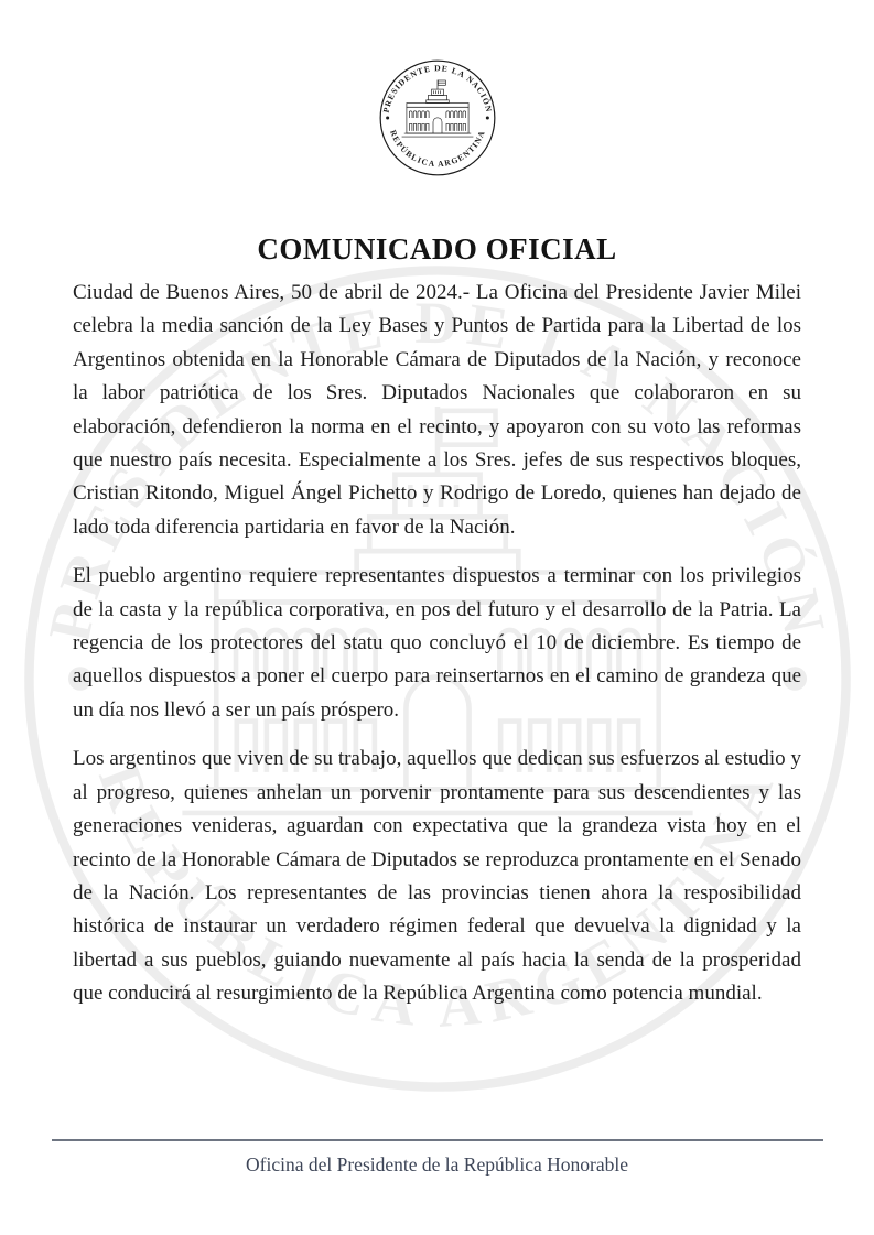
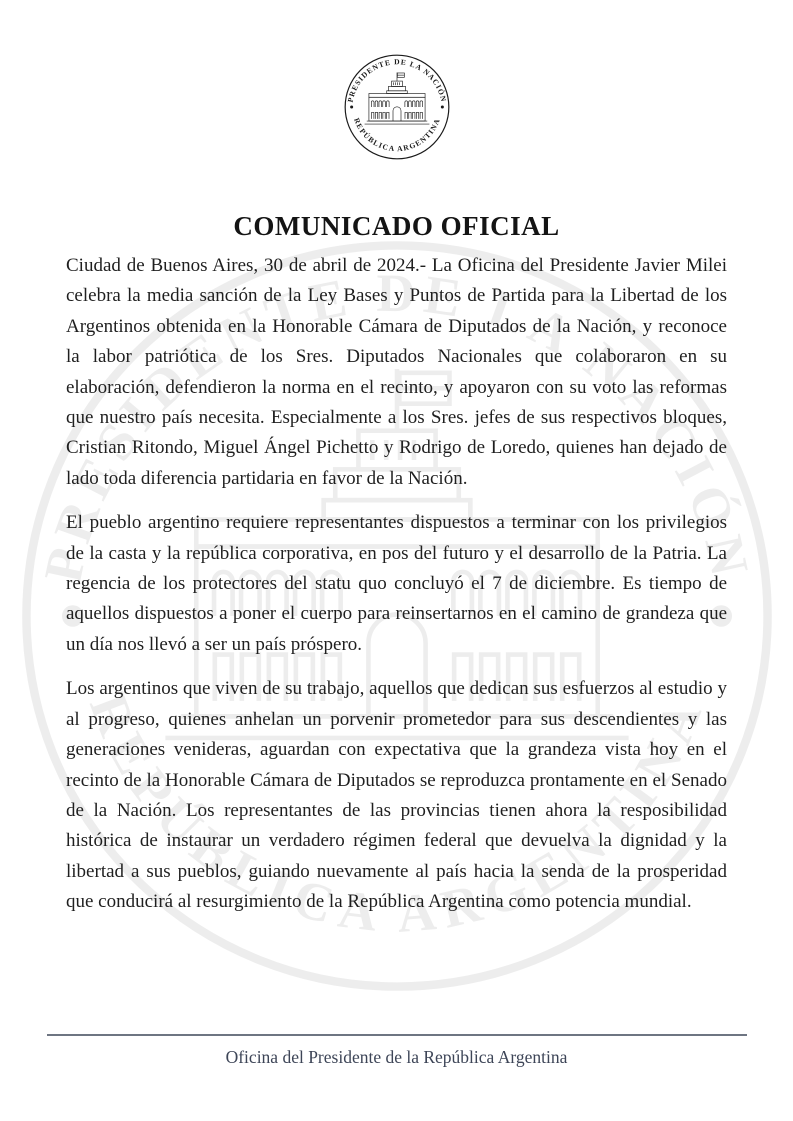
  COMUNICADO OFICIAL
- Ciudad de Buenos Aires, 50 de abril de 2024.- La Oficina del Presidente Javier Milei celebra la media sanción de la Ley Bases y Puntos de Partida para la Libertad de los Argentinos obtenida en la Honorable Cámara de Diputados de la Nación, y reconoce la labor patriótica de los Sres. Diputados Nacionales que colaboraron en su elaboración, defendieron la norma en el recinto, y apoyaron con su voto las reformas que nuestro país necesita. Especialmente a los Sres. jefes de sus respectivos bloques, Cristian Ritondo, Miguel Ángel Pichetto y Rodrigo de Loredo, quienes han dejado de lado toda diferencia partidaria en favor de la Nación.
+ Ciudad de Buenos Aires, 30 de abril de 2024.- La Oficina del Presidente Javier Milei celebra la media sanción de la Ley Bases y Puntos de Partida para la Libertad de los Argentinos obtenida en la Honorable Cámara de Diputados de la Nación, y reconoce la labor patriótica de los Sres. Diputados Nacionales que colaboraron en su elaboración, defendieron la norma en el recinto, y apoyaron con su voto las reformas que nuestro país necesita. Especialmente a los Sres. jefes de sus respectivos bloques, Cristian Ritondo, Miguel Ángel Pichetto y Rodrigo de Loredo, quienes han dejado de lado toda diferencia partidaria en favor de la Nación.
- El pueblo argentino requiere representantes dispuestos a terminar con los privilegios de la casta y la república corporativa, en pos del futuro y el desarrollo de la Patria. La regencia de los protectores del statu quo concluyó el 10 de diciembre. Es tiempo de aquellos dispuestos a poner el cuerpo para reinsertarnos en el camino de grandeza que un día nos llevó a ser un país próspero.
+ El pueblo argentino requiere representantes dispuestos a terminar con los privilegios de la casta y la república corporativa, en pos del futuro y el desarrollo de la Patria. La regencia de los protectores del statu quo concluyó el 7 de diciembre. Es tiempo de aquellos dispuestos a poner el cuerpo para reinsertarnos en el camino de grandeza que un día nos llevó a ser un país próspero.
- Los argentinos que viven de su trabajo, aquellos que dedican sus esfuerzos al estudio y al progreso, quienes anhelan un porvenir prontamente para sus descendientes y las generaciones venideras, aguardan con expectativa que la grandeza vista hoy en el recinto de la Honorable Cámara de Diputados se reproduzca prontamente en el Senado de la Nación. Los representantes de las provincias tienen ahora la resposibilidad histórica de instaurar un verdadero régimen federal que devuelva la dignidad y la libertad a sus pueblos, guiando nuevamente al país hacia la senda de la prosperidad que conducirá al resurgimiento de la República Argentina como potencia mundial.
+ Los argentinos que viven de su trabajo, aquellos que dedican sus esfuerzos al estudio y al progreso, quienes anhelan un porvenir prometedor para sus descendientes y las generaciones venideras, aguardan con expectativa que la grandeza vista hoy en el recinto de la Honorable Cámara de Diputados se reproduzca prontamente en el Senado de la Nación. Los representantes de las provincias tienen ahora la resposibilidad histórica de instaurar un verdadero régimen federal que devuelva la dignidad y la libertad a sus pueblos, guiando nuevamente al país hacia la senda de la prosperidad que conducirá al resurgimiento de la República Argentina como potencia mundial.
- Oficina del Presidente de la República Honorable
+ Oficina del Presidente de la República Argentina
